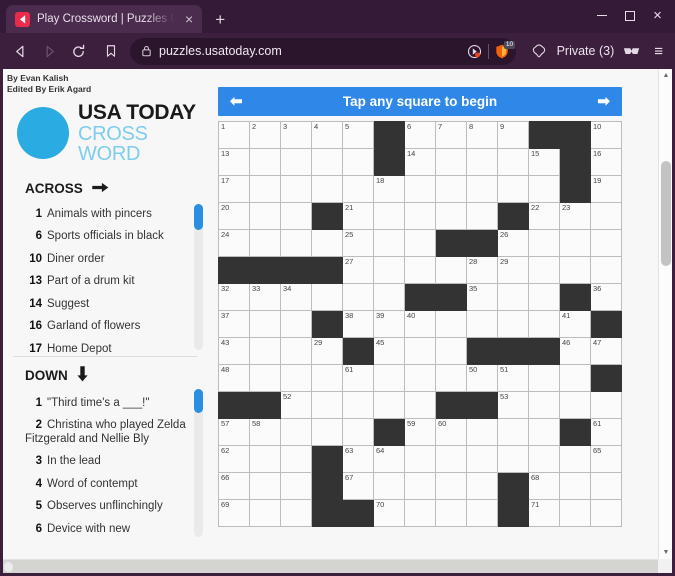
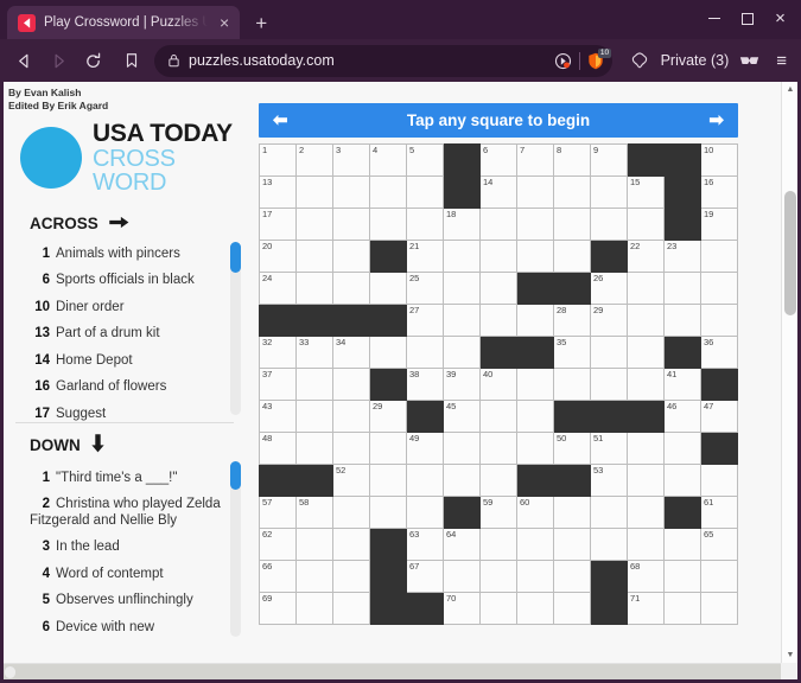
  Play Crossword | Puzzles U
  ×
  +
  ×
  puzzles.usatoday.com
  Private (3)
  ≡
  By Evan Kalish
  Edited By Erik Agard
  USA TODAY
  CROSS WORD
  ACROSS
  1 Animals with pincers
  6 Sports officials in black
  10 Diner order
  13 Part of a drum kit
- 14 Suggest
+ 14 Home Depot
  16 Garland of flowers
- 17 Home Depot
+ 17 Suggest
  DOWN
  1 "Third time's a ___!"
  2 Christina who played Zelda Fitzgerald and Nellie Bly
  3 In the lead
  4 Word of contempt
  5 Observes unflinchingly
  6 Device with new
  ⬅
  Tap any square to begin
  ➡
  1	2	3	4	5		6	7	8	9			10
  13						14				15		16
  17					18							19
  20				21						22	23
  24				25					26
  				27				28	29
  32	33	34						35				36
  37				38	39	40					41
  43			29		45						46	47
- 48				61				50	51
+ 48				49				50	51
  		52							53
  57	58					59	60					61
  62				63	64							65
  66				67						68
  69					70					71
